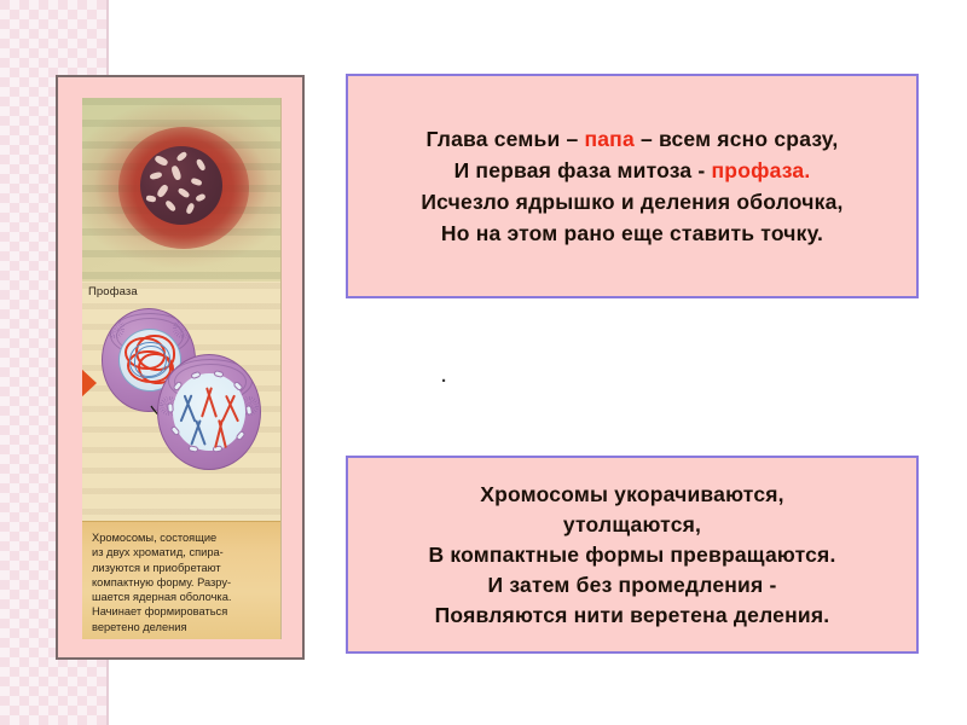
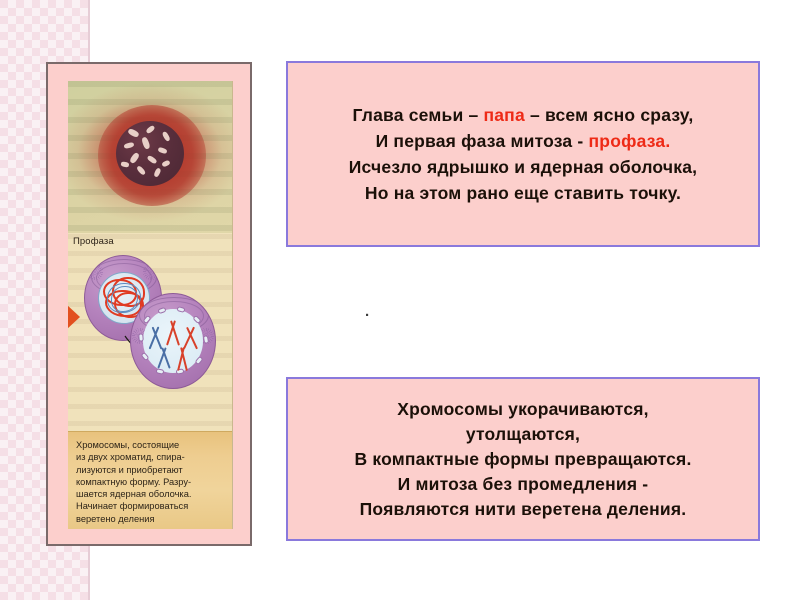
  Профаза
  Хромосомы, состоящие
  из двух хроматид, спира-
  лизуются и приобретают
  компактную форму. Разру-
  шается ядерная оболочка.
  Начинает формироваться
  веретено деления
  Глава семьи – папа – всем ясно сразу,
  И первая фаза митоза - профаза.
- Исчезло ядрышко и деления оболочка,
+ Исчезло ядрышко и ядерная оболочка,
  Но на этом рано еще ставить точку.
  .
  Хромосомы укорачиваются,
  утолщаются,
  В компактные формы превращаются.
- И затем без промедления -
+ И митоза без промедления -
  Появляются нити веретена деления.
